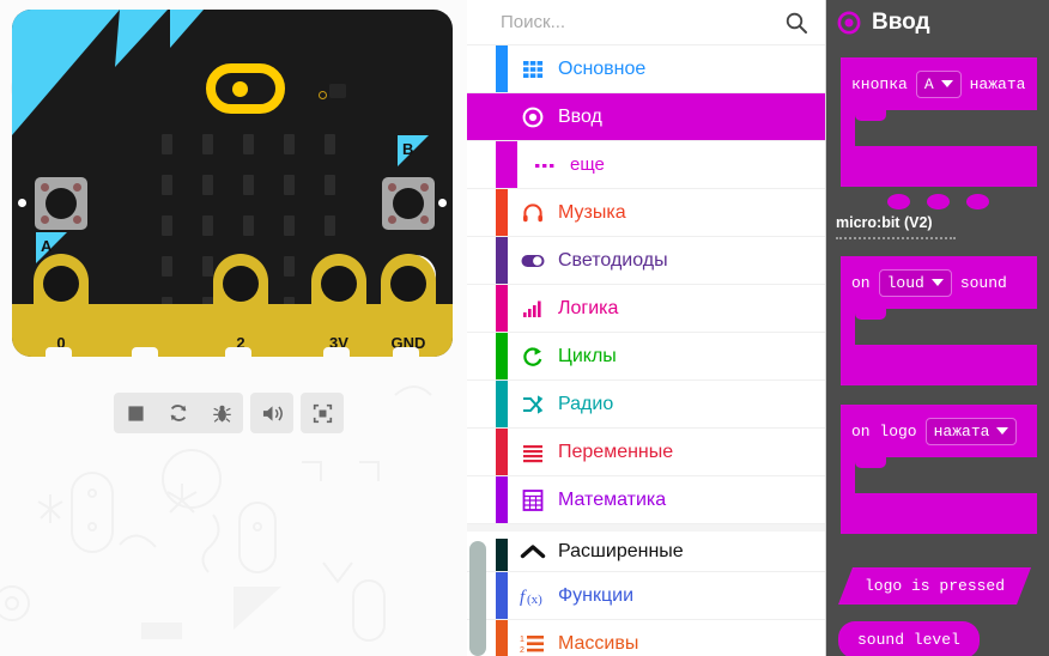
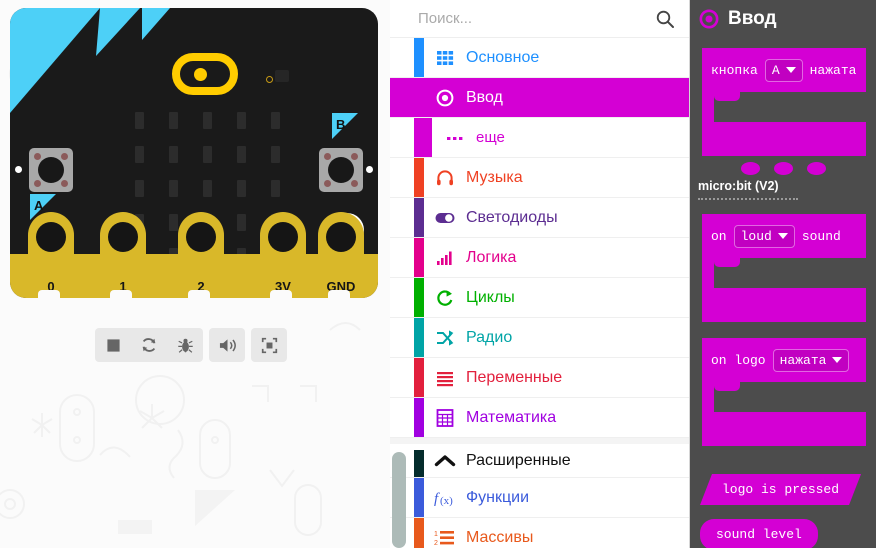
  A
  B
  0
+ 1
  2
  3V
  GND
  Поиск...
  Основное
  Ввод
  еще
  Музыка
  Светодиоды
  Логика
  Циклы
  Радио
  Переменные
  Математика
  Расширенные
  f
  (x)
  Функции
  Массивы
  Ввод
  кнопка
  A
  нажата
  micro:bit (V2)
  on
  loud
  sound
  on logo
  нажата
  logo is pressed
  sound level
